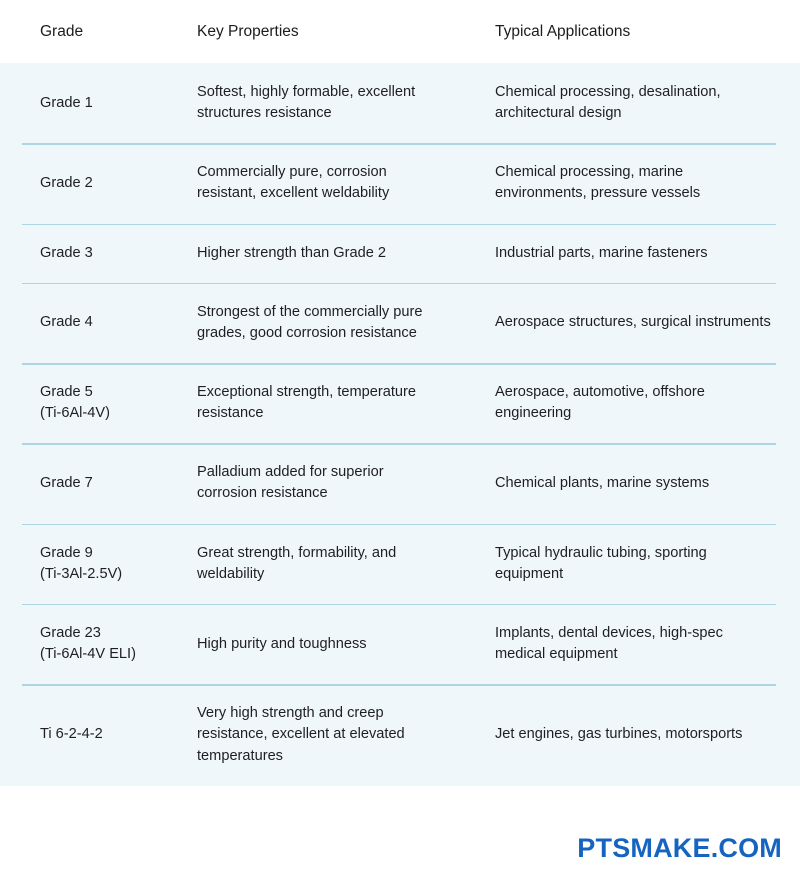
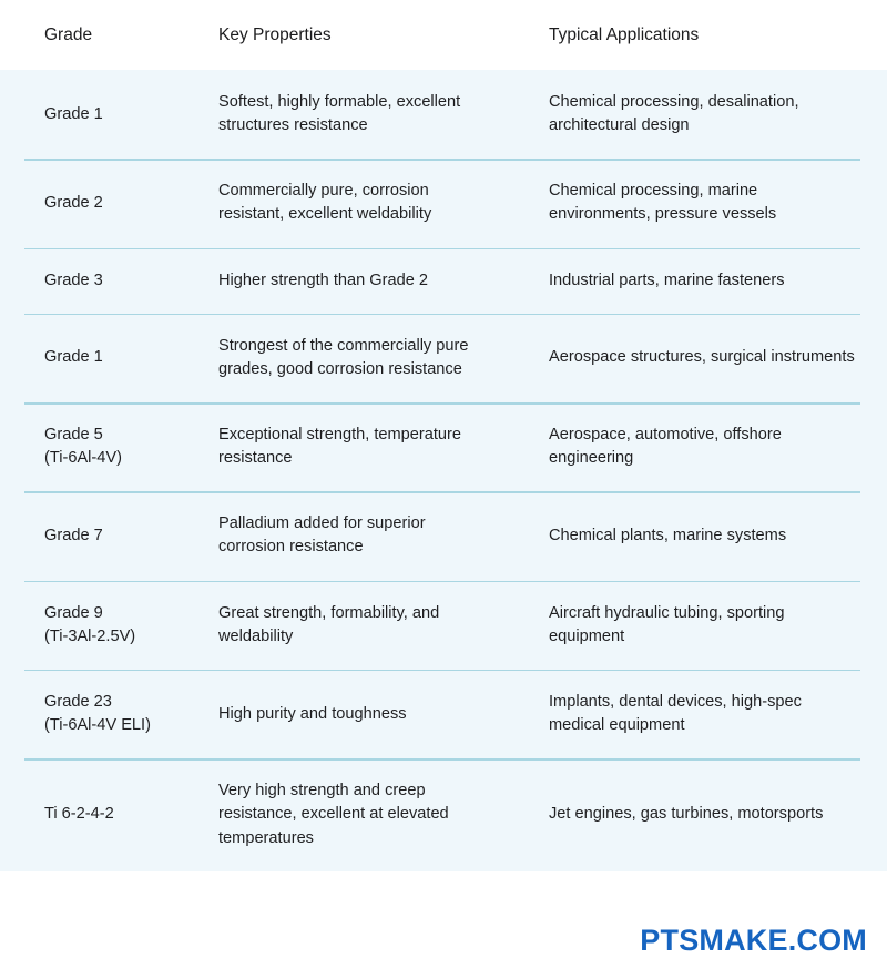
  Grade	Key Properties	Typical Applications
  Grade 1	Softest, highly formable, excellent structures resistance	Chemical processing, desalination, architectural design
  Grade 2	Commercially pure, corrosion resistant, excellent weldability	Chemical processing, marine environments, pressure vessels
  Grade 3	Higher strength than Grade 2	Industrial parts, marine fasteners
- Grade 4	Strongest of the commercially pure grades, good corrosion resistance	Aerospace structures, surgical instruments
+ Grade 1	Strongest of the commercially pure grades, good corrosion resistance	Aerospace structures, surgical instruments
  Grade 5 (Ti-6Al-4V)	Exceptional strength, temperature resistance	Aerospace, automotive, offshore engineering
  Grade 7	Palladium added for superior corrosion resistance	Chemical plants, marine systems
- Grade 9 (Ti-3Al-2.5V)	Great strength, formability, and weldability	Typical hydraulic tubing, sporting equipment
+ Grade 9 (Ti-3Al-2.5V)	Great strength, formability, and weldability	Aircraft hydraulic tubing, sporting equipment
  Grade 23 (Ti-6Al-4V ELI)	High purity and toughness	Implants, dental devices, high-spec medical equipment
  Ti 6-2-4-2	Very high strength and creep resistance, excellent at elevated temperatures	Jet engines, gas turbines, motorsports
  PTSMAKE.COM
